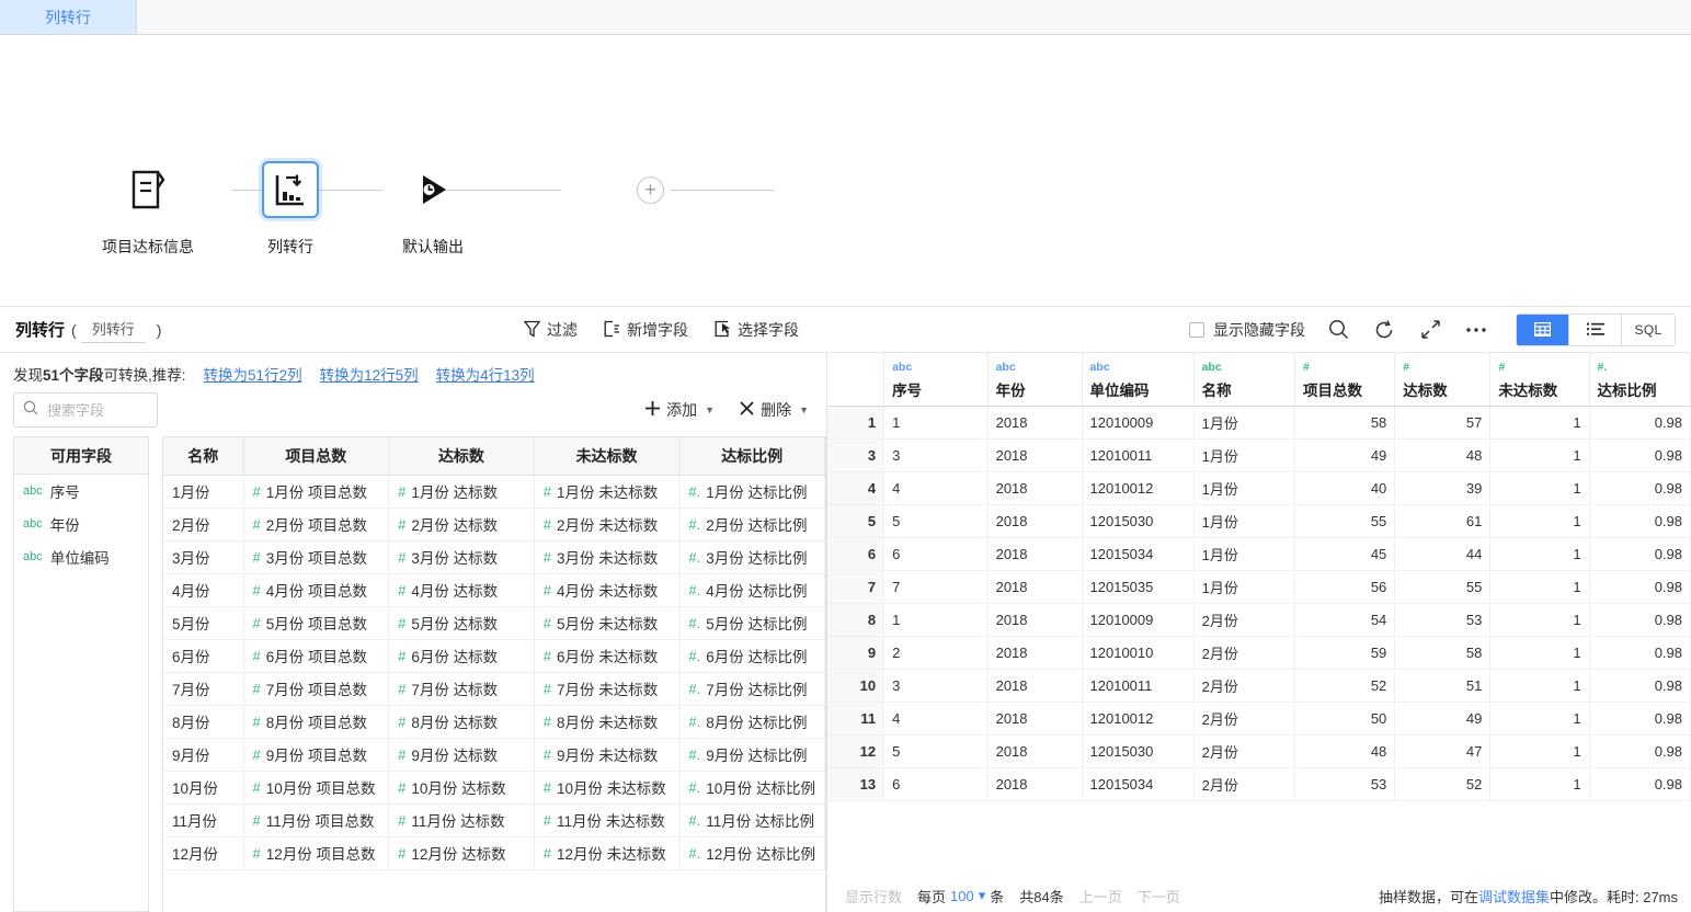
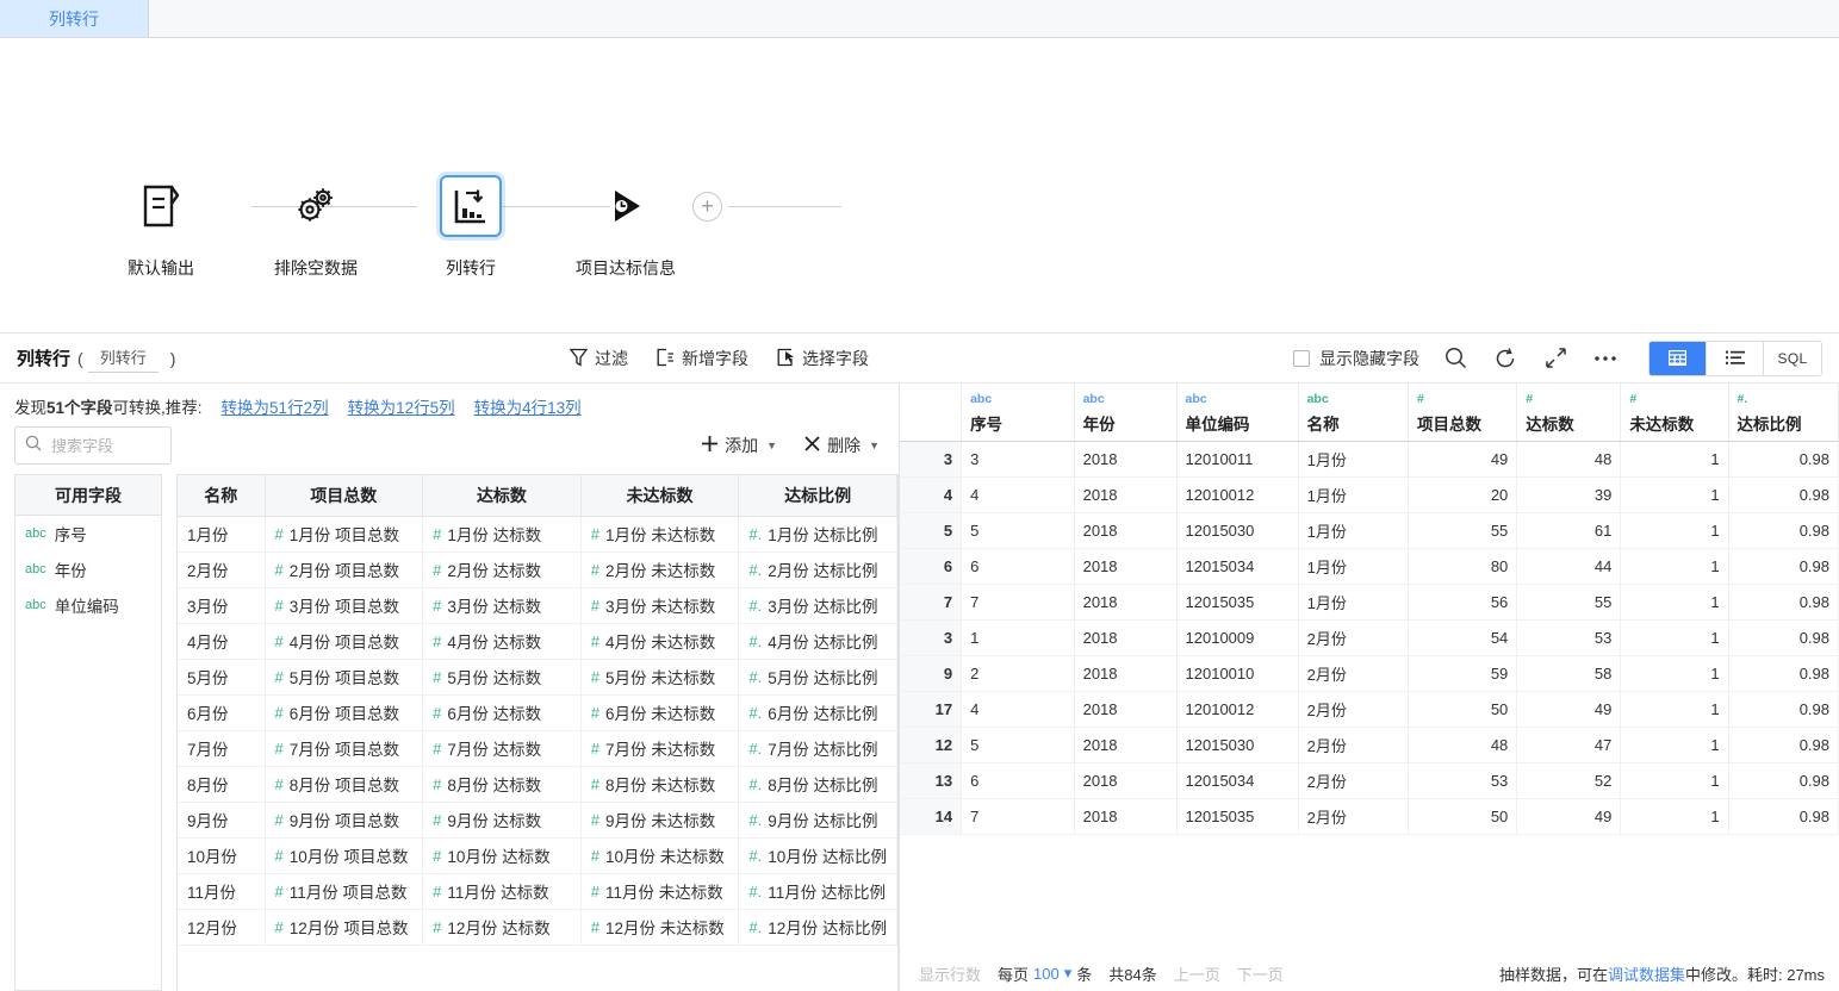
  列转行
- 项目达标信息
+ 默认输出
+ 排除空数据
  列转行
  +
- 默认输出
+ 项目达标信息
  列转行
  (
  列转行
  )
  过滤
  新增字段
  选择字段
  显示隐藏字段
  SQL
  发现
  51个字段
  可转换,推荐:
  转换为51行2列
  转换为12行5列
  转换为4行13列
  搜索字段
  添加
  ▼
  删除
  ▼
  可用字段
  abc
  序号
  abc
  年份
  abc
  单位编码
  名称	项目总数	达标数	未达标数	达标比例
  1月份	# 1月份 项目总数	# 1月份 达标数	# 1月份 未达标数	#. 1月份 达标比例
  2月份	# 2月份 项目总数	# 2月份 达标数	# 2月份 未达标数	#. 2月份 达标比例
  3月份	# 3月份 项目总数	# 3月份 达标数	# 3月份 未达标数	#. 3月份 达标比例
  4月份	# 4月份 项目总数	# 4月份 达标数	# 4月份 未达标数	#. 4月份 达标比例
  5月份	# 5月份 项目总数	# 5月份 达标数	# 5月份 未达标数	#. 5月份 达标比例
  6月份	# 6月份 项目总数	# 6月份 达标数	# 6月份 未达标数	#. 6月份 达标比例
  7月份	# 7月份 项目总数	# 7月份 达标数	# 7月份 未达标数	#. 7月份 达标比例
  8月份	# 8月份 项目总数	# 8月份 达标数	# 8月份 未达标数	#. 8月份 达标比例
  9月份	# 9月份 项目总数	# 9月份 达标数	# 9月份 未达标数	#. 9月份 达标比例
  10月份	# 10月份 项目总数	# 10月份 达标数	# 10月份 未达标数	#. 10月份 达标比例
  11月份	# 11月份 项目总数	# 11月份 达标数	# 11月份 未达标数	#. 11月份 达标比例
  12月份	# 12月份 项目总数	# 12月份 达标数	# 12月份 未达标数	#. 12月份 达标比例
  	abc序号	abc年份	abc单位编码	abc名称	#项目总数	#达标数	#未达标数	#.达标比例
- 1	1	2018	12010009	1月份	58	57	1	0.98
  3	3	2018	12010011	1月份	49	48	1	0.98
- 4	4	2018	12010012	1月份	40	39	1	0.98
+ 4	4	2018	12010012	1月份	20	39	1	0.98
  5	5	2018	12015030	1月份	55	61	1	0.98
- 6	6	2018	12015034	1月份	45	44	1	0.98
+ 6	6	2018	12015034	1月份	80	44	1	0.98
  7	7	2018	12015035	1月份	56	55	1	0.98
- 8	1	2018	12010009	2月份	54	53	1	0.98
+ 3	1	2018	12010009	2月份	54	53	1	0.98
  9	2	2018	12010010	2月份	59	58	1	0.98
- 10	3	2018	12010011	2月份	52	51	1	0.98
- 11	4	2018	12010012	2月份	50	49	1	0.98
+ 17	4	2018	12010012	2月份	50	49	1	0.98
  12	5	2018	12015030	2月份	48	47	1	0.98
  13	6	2018	12015034	2月份	53	52	1	0.98
+ 14	7	2018	12015035	2月份	50	49	1	0.98
  显示行数
  每页
  100
  ▾
  条
  共84条
  上一页
  下一页
  抽样数据，可在调试数据集中修改。耗时: 27ms
